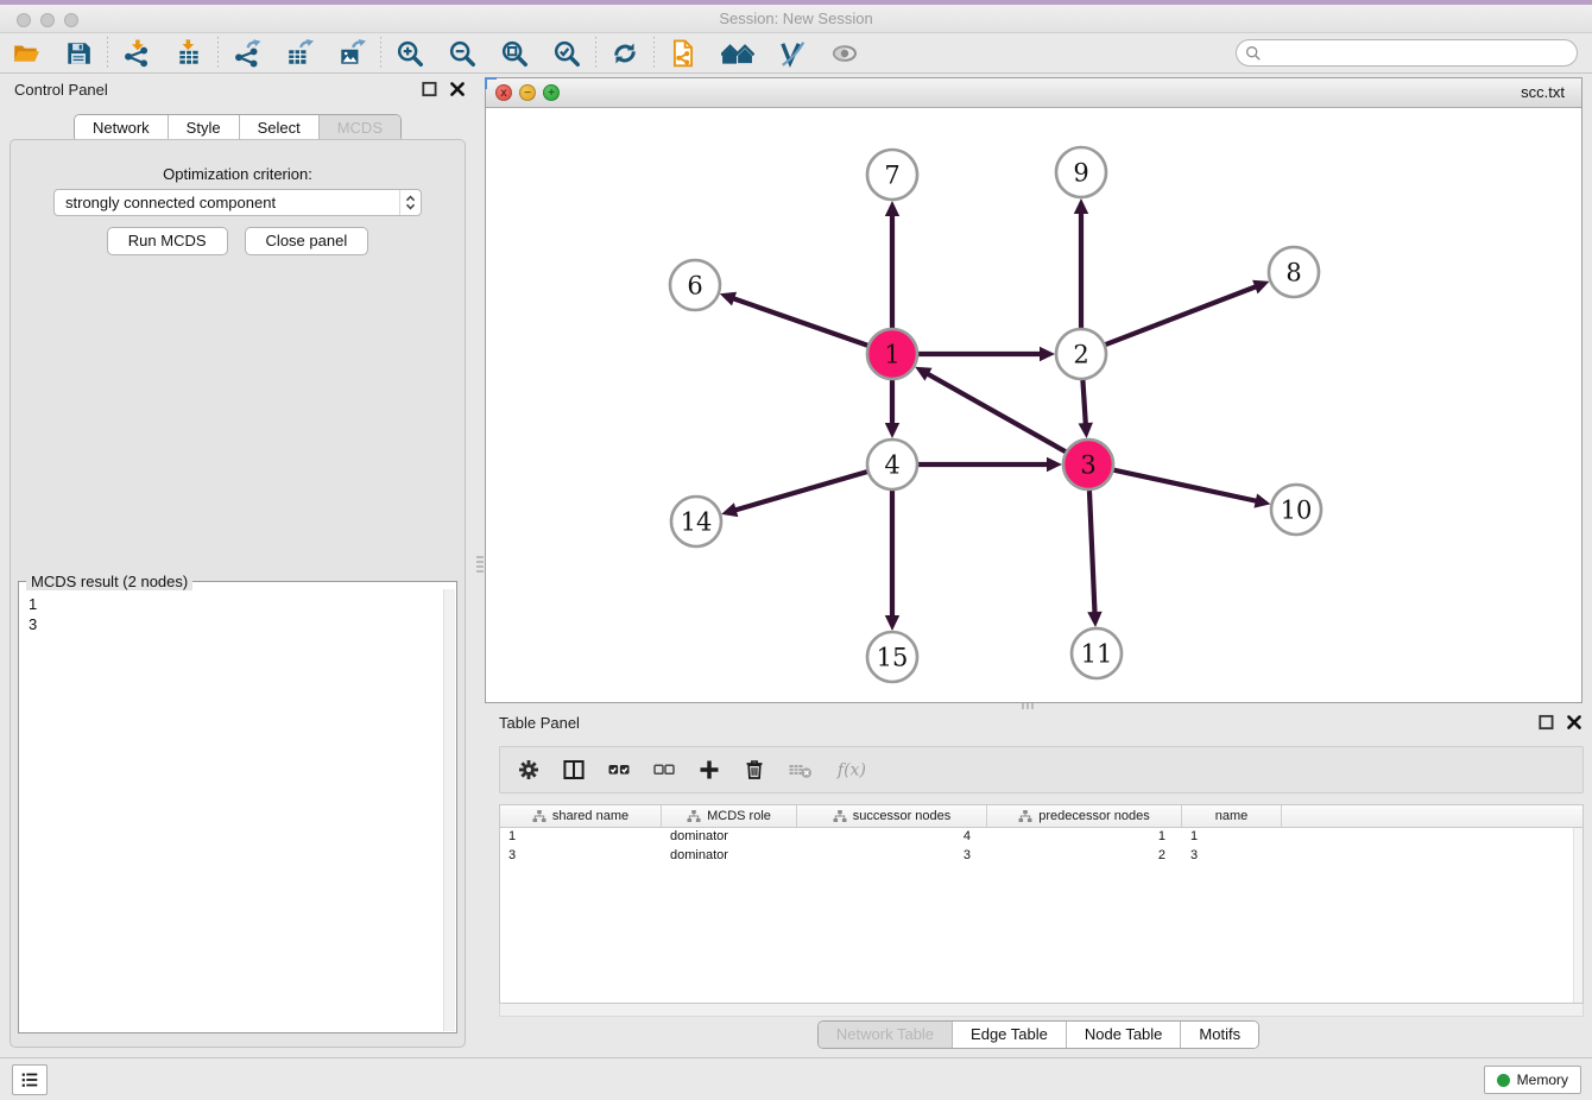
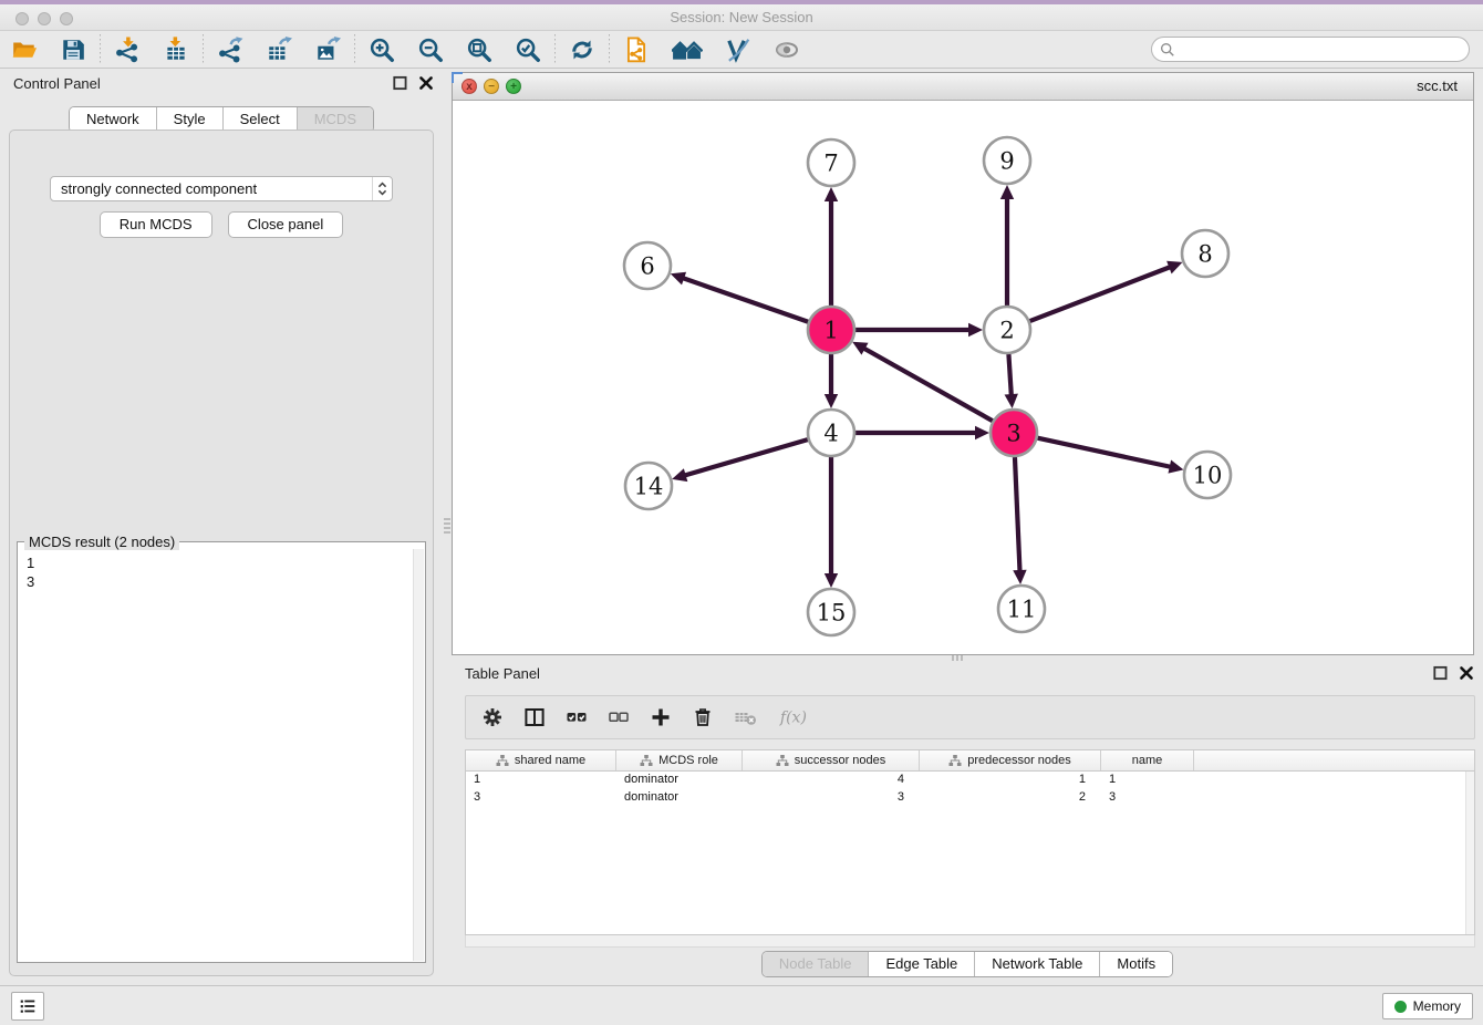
  Session: New Session
  Control Panel
  Network
  Style
  Select
  MCDS
- Optimization criterion:
  strongly connected component
  Run MCDS
  Close panel
  MCDS result (2 nodes)
  1
  3
  x
  −
  +
  scc.txt
  7
  9
  6
  8
  1
  2
  4
  3
  14
  10
  15
  11
  Table Panel
  f(x)
  shared name
  MCDS role
  successor nodes
  predecessor nodes
  name
  1
  dominator
  4
  1
  1
  3
  dominator
  3
  2
  3
- Network Table
+ Node Table
  Edge Table
- Node Table
+ Network Table
  Motifs
  Memory
